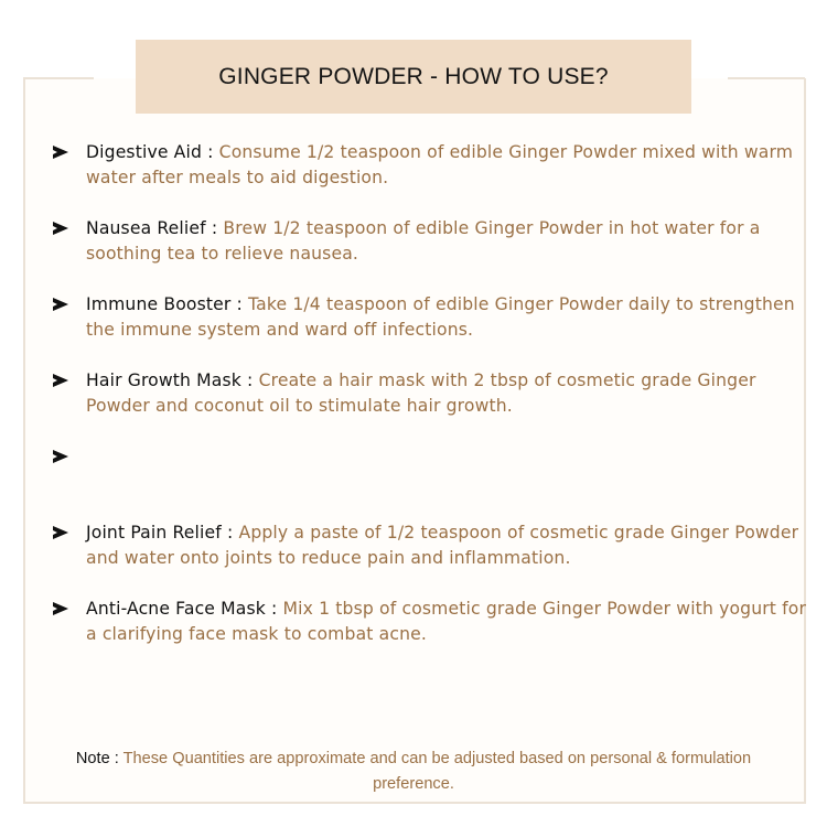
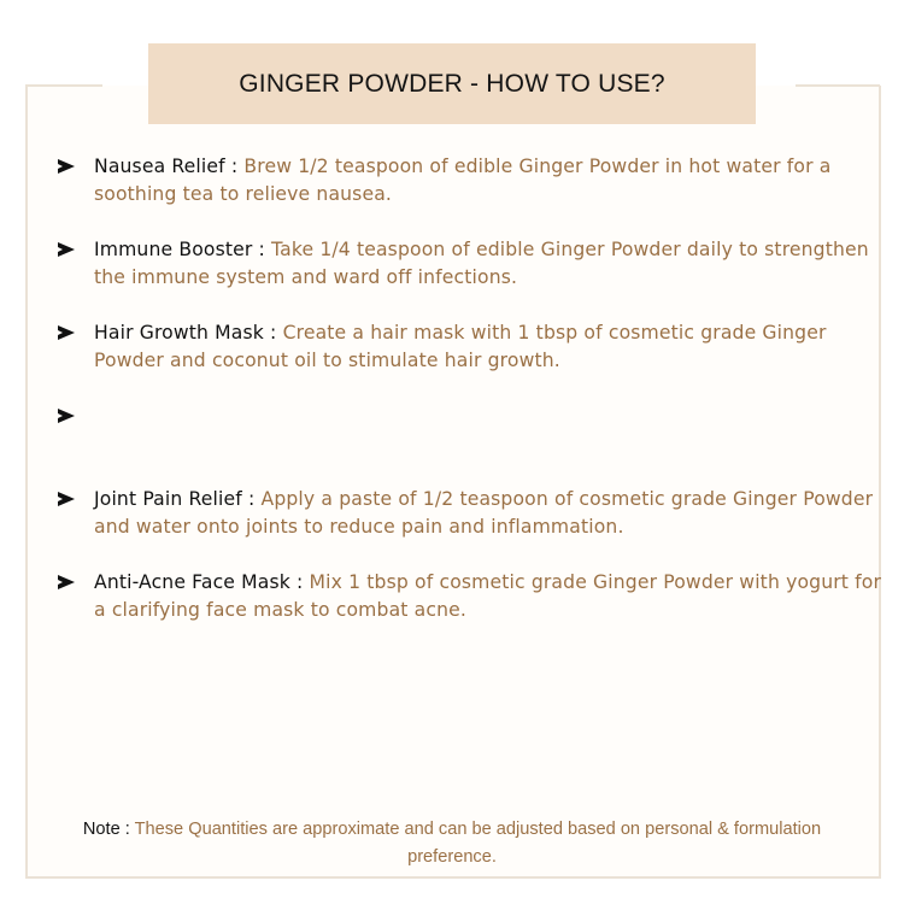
  GINGER POWDER - HOW TO USE?
- Digestive Aid : Consume 1/2 teaspoon of edible Ginger Powder mixed with warm water after meals to aid digestion.
  Nausea Relief : Brew 1/2 teaspoon of edible Ginger Powder in hot water for a soothing tea to relieve nausea.
  Immune Booster : Take 1/4 teaspoon of edible Ginger Powder daily to strengthen the immune system and ward off infections.
- Hair Growth Mask : Create a hair mask with 2 tbsp of cosmetic grade Ginger Powder and coconut oil to stimulate hair growth.
+ Hair Growth Mask : Create a hair mask with 1 tbsp of cosmetic grade Ginger Powder and coconut oil to stimulate hair growth.
  Joint Pain Relief : Apply a paste of 1/2 teaspoon of cosmetic grade Ginger Powder and water onto joints to reduce pain and inflammation.
  Anti-Acne Face Mask : Mix 1 tbsp of cosmetic grade Ginger Powder with yogurt for a clarifying face mask to combat acne.
  Note : These Quantities are approximate and can be adjusted based on personal & formulation preference.
